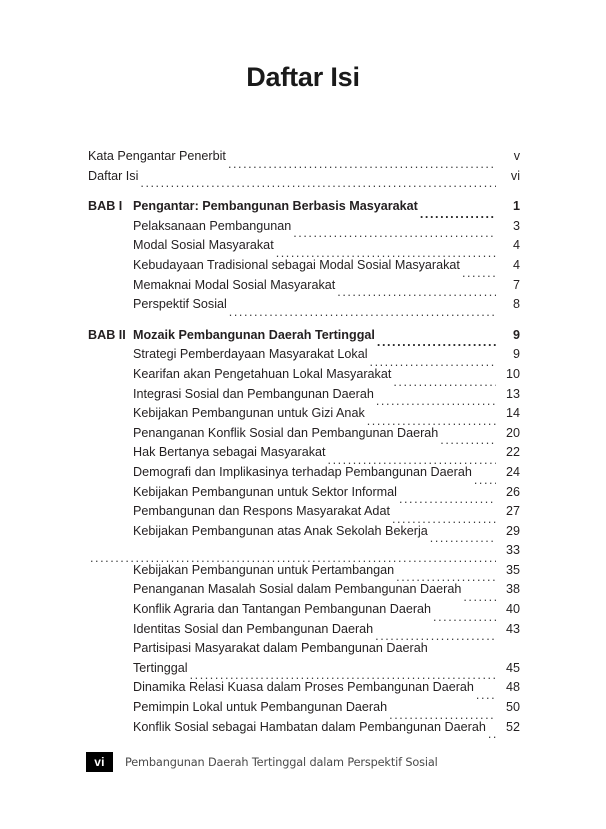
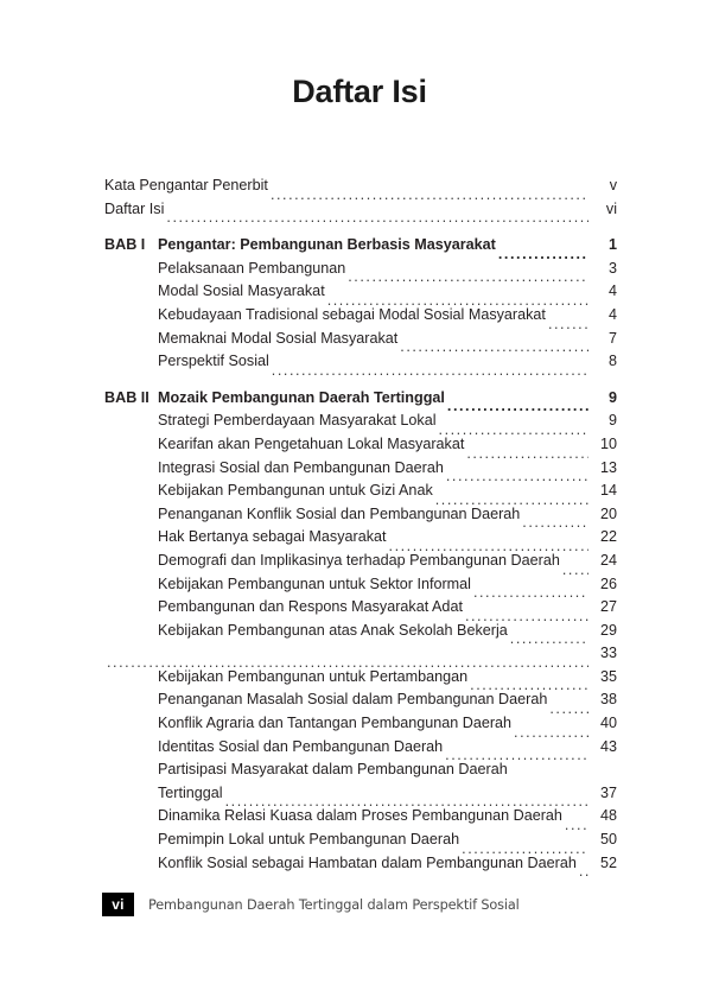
  Daftar Isi
  Kata Pengantar Penerbit
  v
  Daftar Isi
  vi
  BAB I
  Pengantar: Pembangunan Berbasis Masyarakat
  1
  Pelaksanaan Pembangunan
  3
  Modal Sosial Masyarakat
  4
  Kebudayaan Tradisional sebagai Modal Sosial Masyarakat
  4
  Memaknai Modal Sosial Masyarakat
  7
  Perspektif Sosial
  8
  BAB II
  Mozaik Pembangunan Daerah Tertinggal
  9
  Strategi Pemberdayaan Masyarakat Lokal
  9
  Kearifan akan Pengetahuan Lokal Masyarakat
  10
  Integrasi Sosial dan Pembangunan Daerah
  13
  Kebijakan Pembangunan untuk Gizi Anak
  14
  Penanganan Konflik Sosial dan Pembangunan Daerah
  20
  Hak Bertanya sebagai Masyarakat
  22
  Demografi dan Implikasinya terhadap Pembangunan Daerah
  24
  Kebijakan Pembangunan untuk Sektor Informal
  26
  Pembangunan dan Respons Masyarakat Adat
  27
  Kebijakan Pembangunan atas Anak Sekolah Bekerja
  29
  33
  Kebijakan Pembangunan untuk Pertambangan
  35
  Penanganan Masalah Sosial dalam Pembangunan Daerah
  38
  Konflik Agraria dan Tantangan Pembangunan Daerah
  40
  Identitas Sosial dan Pembangunan Daerah
  43
  Partisipasi Masyarakat dalam Pembangunan Daerah
  Tertinggal
- 45
+ 37
  Dinamika Relasi Kuasa dalam Proses Pembangunan Daerah
  48
  Pemimpin Lokal untuk Pembangunan Daerah
  50
  Konflik Sosial sebagai Hambatan dalam Pembangunan Daerah
  52
  vi
  Pembangunan Daerah Tertinggal dalam Perspektif Sosial
